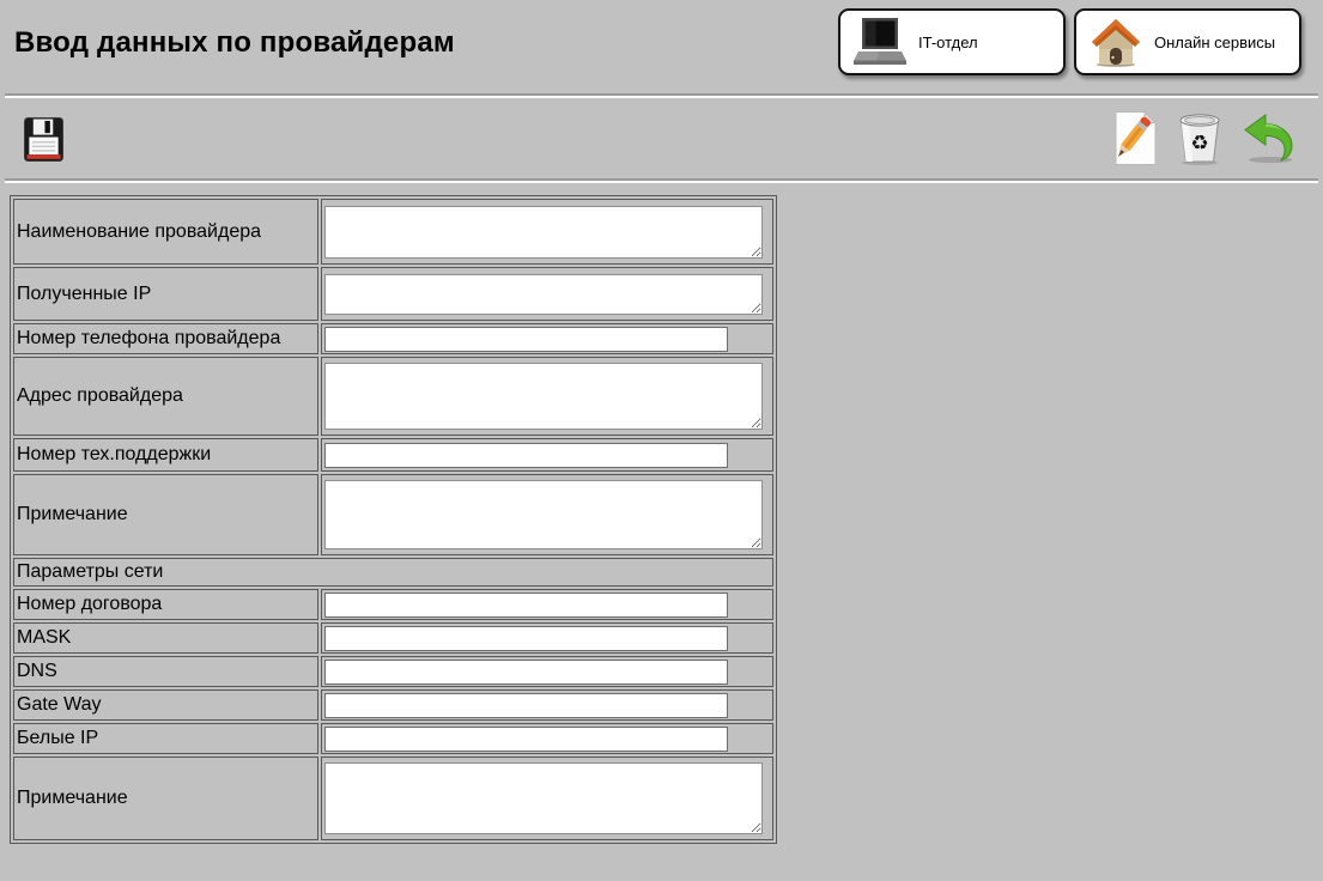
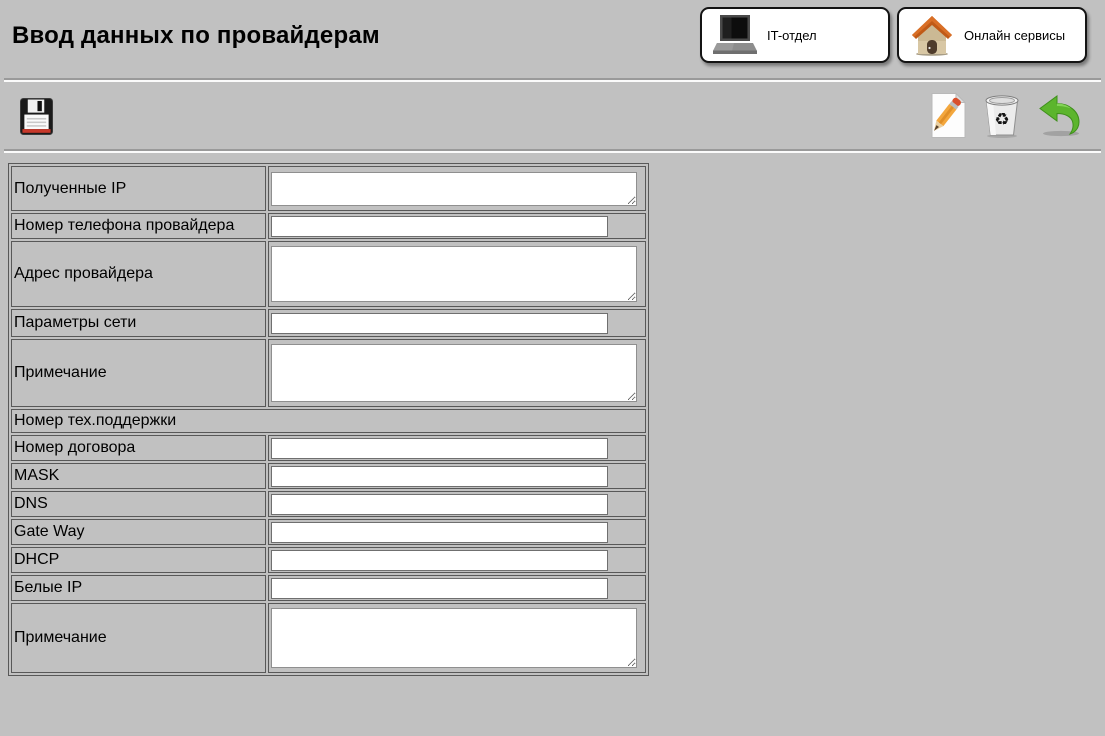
  Ввод данных по провайдерам
  IT-отдел
  Онлайн сервисы
  ♻
- Наименование провайдера
  Полученные IP
  Номер телефона провайдера
  Адрес провайдера
- Номер тех.поддержки
+ Параметры сети
  Примечание
- Параметры сети
+ Номер тех.поддержки
  Номер договора
  MASK
  DNS
  Gate Way
+ DHCP
  Белые IP
  Примечание
